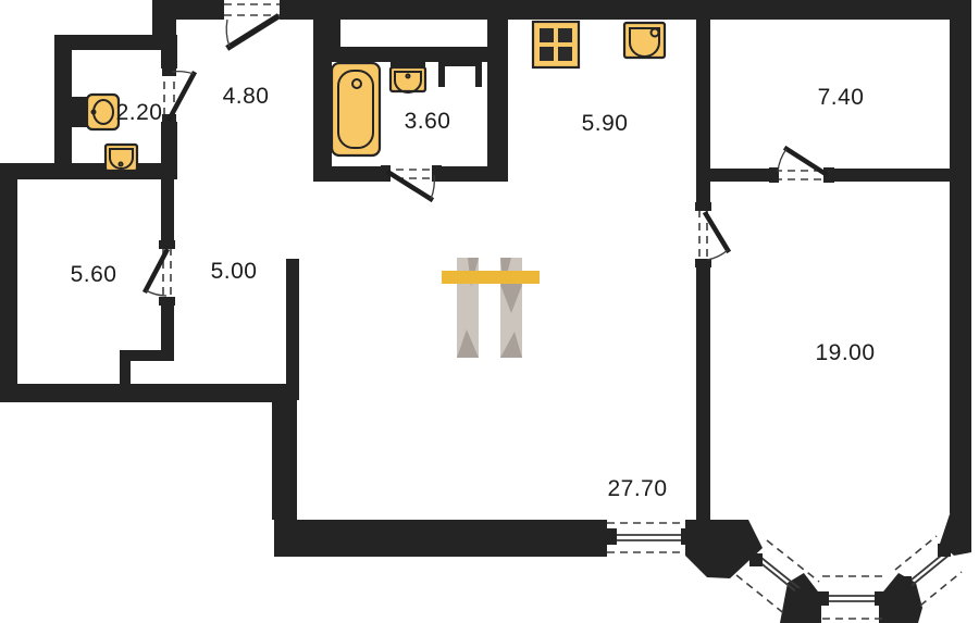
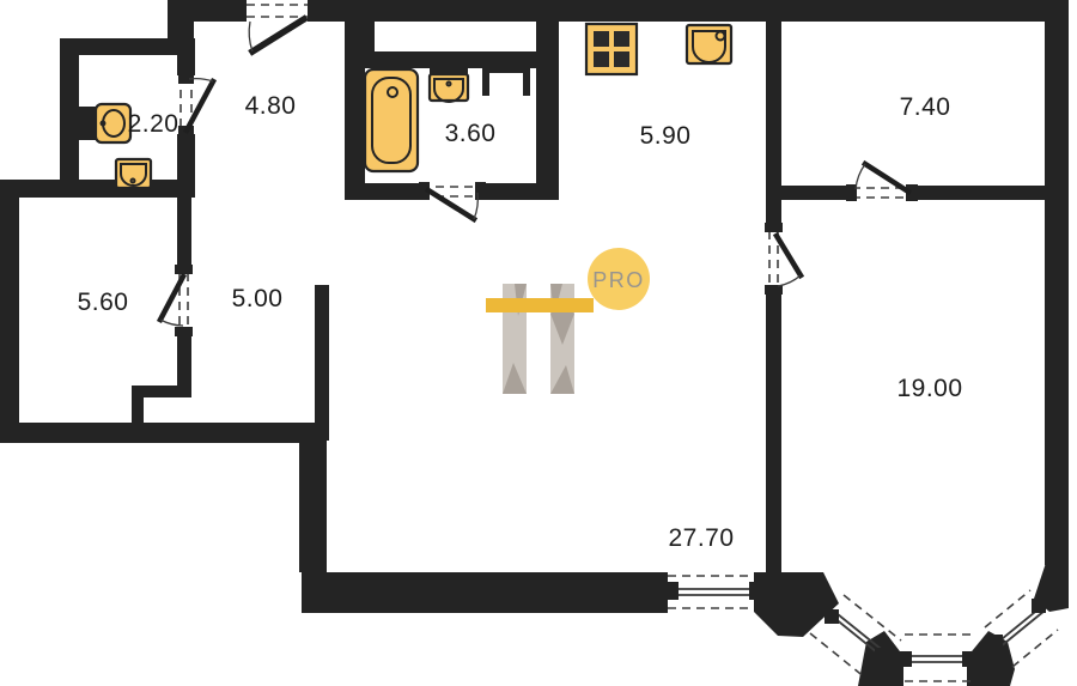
+ PRO
  2.20
  4.80
  3.60
  5.90
  7.40
  5.60
  5.00
  19.00
  27.70
